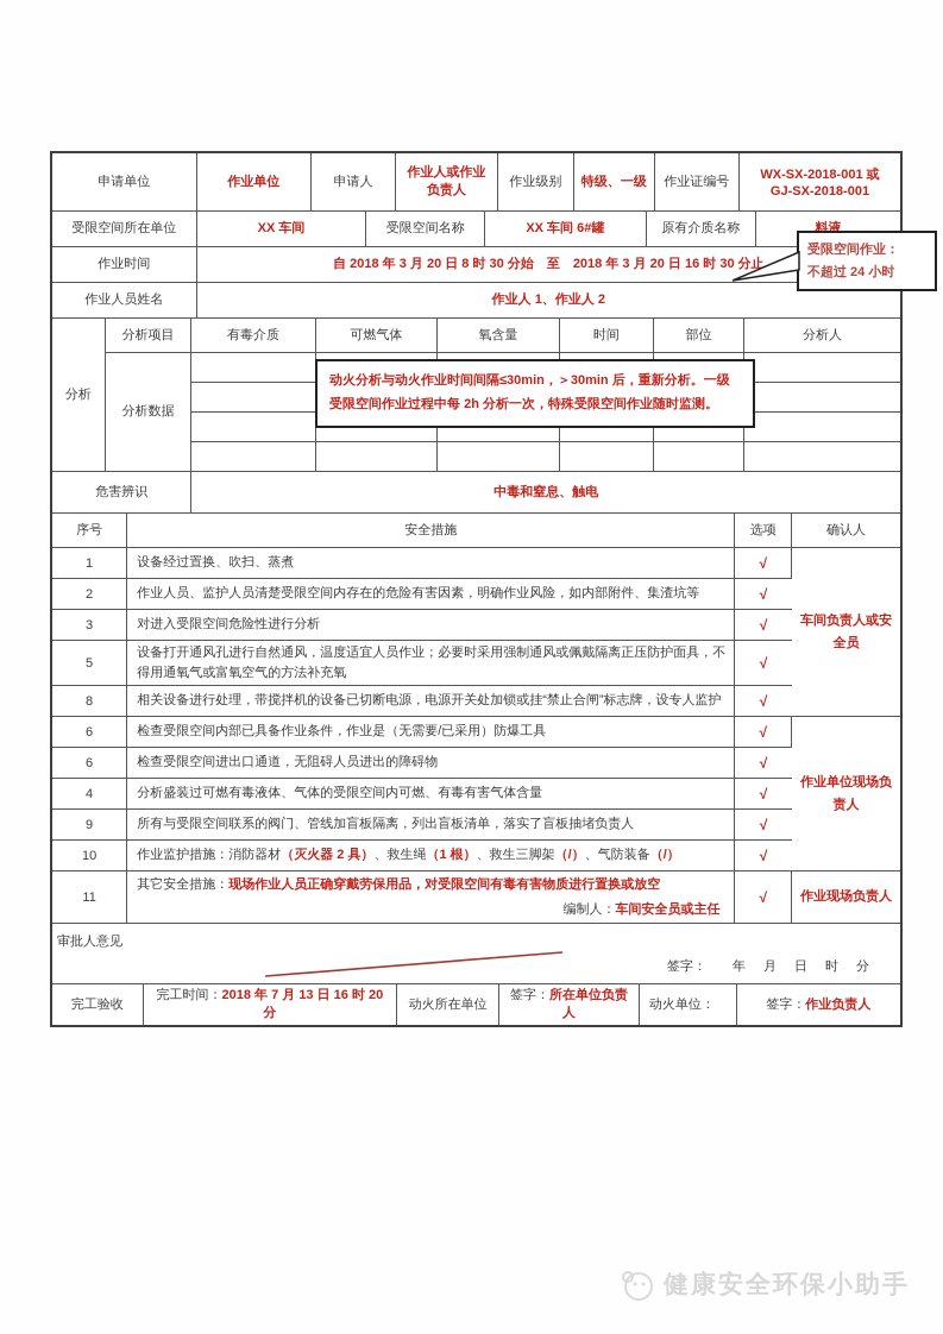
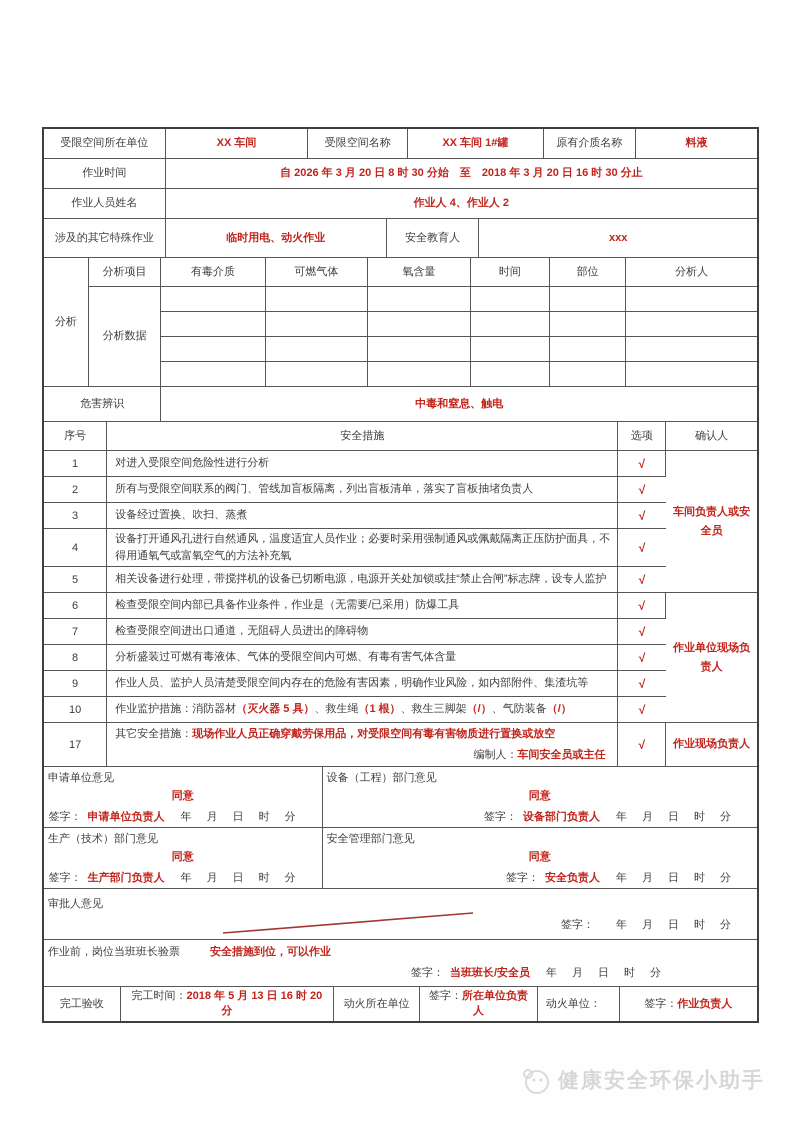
- 申请单位	作业单位	申请人	作业人或作业负责人	作业级别	特级、一级	作业证编号	WX-SX-2018-001 或 GJ-SX-2018-001
- 受限空间所在单位	XX 车间	受限空间名称	XX 车间 6#罐	原有介质名称	料液
+ 受限空间所在单位	XX 车间	受限空间名称	XX 车间 1#罐	原有介质名称	料液
- 作业时间	自 2018 年 3 月 20 日 8 时 30 分始 至 2018 年 3 月 20 日 16 时 30 分止
+ 作业时间	自 2026 年 3 月 20 日 8 时 30 分始 至 2018 年 3 月 20 日 16 时 30 分止
- 作业人员姓名	作业人 1、作业人 2
+ 作业人员姓名	作业人 4、作业人 2
+ 涉及的其它特殊作业	临时用电、动火作业	安全教育人	xxx
  分析	分析项目	有毒介质	可燃气体	氧含量	时间	部位	分析人
  分析数据
  危害辨识	中毒和窒息、触电
- 动火分析与动火作业时间间隔≤30min，＞30min 后，重新分析。一级受限空间作业过程中每 2h 分析一次，特殊受限空间作业随时监测。
  序号	安全措施	选项	确认人
- 1	设备经过置换、吹扫、蒸煮	√	车间负责人或安全员
+ 1	对进入受限空间危险性进行分析	√	车间负责人或安全员
- 2	作业人员、监护人员清楚受限空间内存在的危险有害因素，明确作业风险，如内部附件、集渣坑等	√
+ 2	所有与受限空间联系的阀门、管线加盲板隔离，列出盲板清单，落实了盲板抽堵负责人	√
- 3	对进入受限空间危险性进行分析	√
+ 3	设备经过置换、吹扫、蒸煮	√
- 5	设备打开通风孔进行自然通风，温度适宜人员作业；必要时采用强制通风或佩戴隔离正压防护面具，不得用通氧气或富氧空气的方法补充氧	√
+ 4	设备打开通风孔进行自然通风，温度适宜人员作业；必要时采用强制通风或佩戴隔离正压防护面具，不得用通氧气或富氧空气的方法补充氧	√
- 8	相关设备进行处理，带搅拌机的设备已切断电源，电源开关处加锁或挂“禁止合闸”标志牌，设专人监护	√
+ 5	相关设备进行处理，带搅拌机的设备已切断电源，电源开关处加锁或挂“禁止合闸”标志牌，设专人监护	√
  6	检查受限空间内部已具备作业条件，作业是（无需要/已采用）防爆工具	√	作业单位现场负责人
- 6	检查受限空间进出口通道，无阻碍人员进出的障碍物	√
+ 7	检查受限空间进出口通道，无阻碍人员进出的障碍物	√
- 4	分析盛装过可燃有毒液体、气体的受限空间内可燃、有毒有害气体含量	√
+ 8	分析盛装过可燃有毒液体、气体的受限空间内可燃、有毒有害气体含量	√
- 9	所有与受限空间联系的阀门、管线加盲板隔离，列出盲板清单，落实了盲板抽堵负责人	√
+ 9	作业人员、监护人员清楚受限空间内存在的危险有害因素，明确作业风险，如内部附件、集渣坑等	√
- 10	作业监护措施：消防器材（灭火器 2 具）、救生绳（1 根）、救生三脚架（/）、气防装备（/）	√
+ 10	作业监护措施：消防器材（灭火器 5 具）、救生绳（1 根）、救生三脚架（/）、气防装备（/）	√
- 11	其它安全措施：现场作业人员正确穿戴劳保用品，对受限空间有毒有害物质进行置换或放空 编制人：车间安全员或主任	√	作业现场负责人
+ 17	其它安全措施：现场作业人员正确穿戴劳保用品，对受限空间有毒有害物质进行置换或放空 编制人：车间安全员或主任	√	作业现场负责人
+ 申请单位意见 同意 签字： 申请单位负责人 年 月 日 时 分	设备（工程）部门意见 同意 签字： 设备部门负责人 年 月 日 时 分
+ 生产（技术）部门意见 同意 签字： 生产部门负责人 年 月 日 时 分	安全管理部门意见 同意 签字： 安全负责人 年 月 日 时 分
  审批人意见 签字： 年 月 日 时 分
+ 作业前，岗位当班班长验票 安全措施到位，可以作业 签字： 当班班长/安全员 年 月 日 时 分
- 完工验收	完工时间：2018 年 7 月 13 日 16 时 20 分	动火所在单位	签字：所在单位负责人	动火单位：	签字：作业负责人
+ 完工验收	完工时间：2018 年 5 月 13 日 16 时 20 分	动火所在单位	签字：所在单位负责人	动火单位：	签字：作业负责人
- 受限空间作业：
- 不超过 24 小时
  健康安全环保小助手
